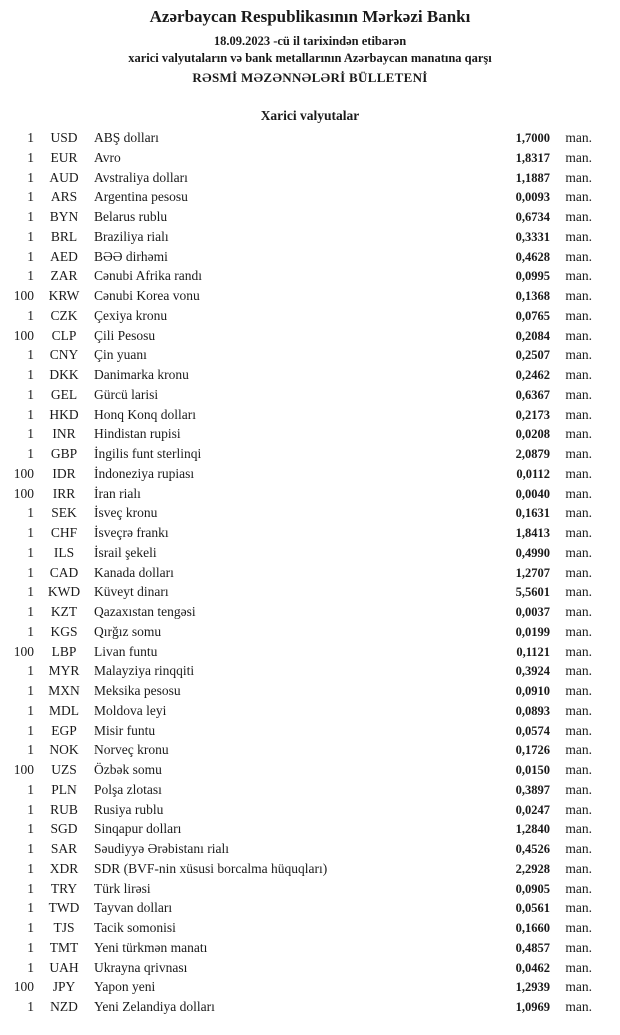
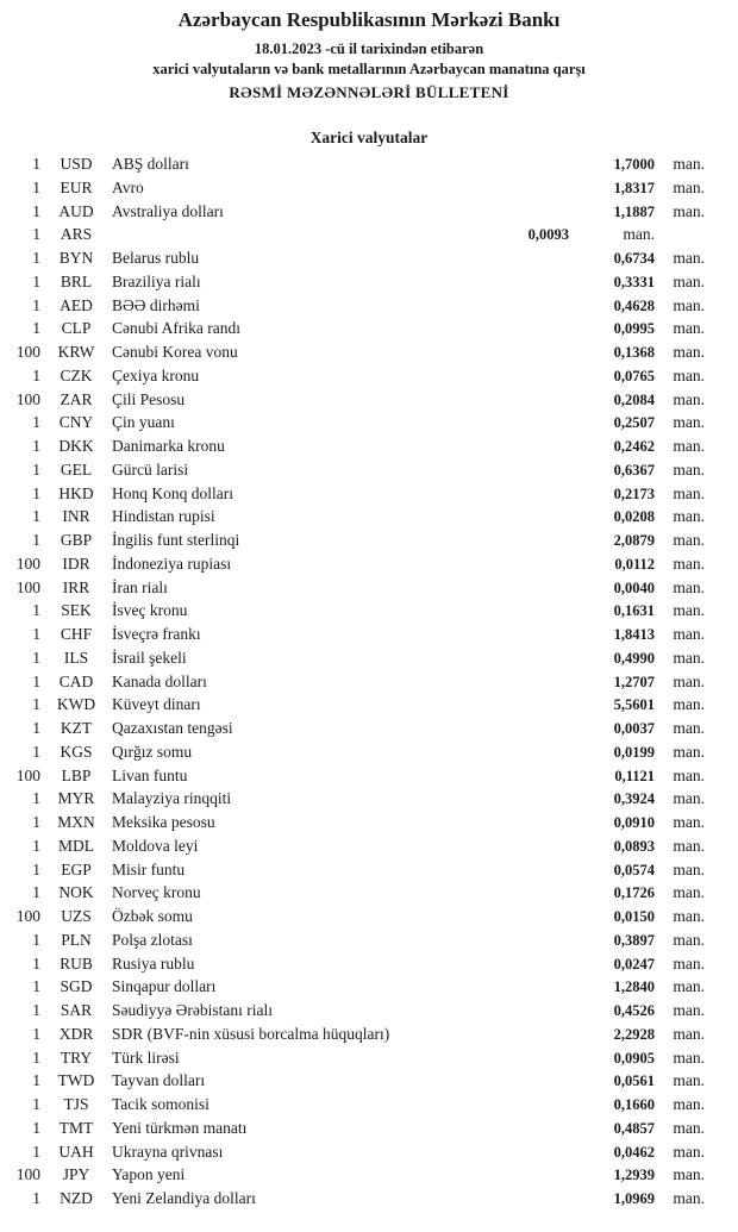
  Azərbaycan Respublikasının Mərkəzi Bankı
- 18.09.2023 -cü il tarixindən etibarən
+ 18.01.2023 -cü il tarixindən etibarən
  xarici valyutaların və bank metallarının Azərbaycan manatına qarşı
  RƏSMİ MƏZƏNNƏLƏRİ BÜLLETENİ
  Xarici valyutalar
  1
  USD
  ABŞ dolları
  1,7000
  man.
  1
  EUR
  Avro
  1,8317
  man.
  1
  AUD
  Avstraliya dolları
  1,1887
  man.
  1
  ARS
- Argentina pesosu
  0,0093
  man.
  1
  BYN
  Belarus rublu
  0,6734
  man.
  1
  BRL
  Braziliya rialı
  0,3331
  man.
  1
  AED
  BƏƏ dirhəmi
  0,4628
  man.
  1
- ZAR
+ CLP
  Cənubi Afrika randı
  0,0995
  man.
  100
  KRW
  Cənubi Korea vonu
  0,1368
  man.
  1
  CZK
  Çexiya kronu
  0,0765
  man.
  100
- CLP
+ ZAR
  Çili Pesosu
  0,2084
  man.
  1
  CNY
  Çin yuanı
  0,2507
  man.
  1
  DKK
  Danimarka kronu
  0,2462
  man.
  1
  GEL
  Gürcü larisi
  0,6367
  man.
  1
  HKD
  Honq Konq dolları
  0,2173
  man.
  1
  INR
  Hindistan rupisi
  0,0208
  man.
  1
  GBP
  İngilis funt sterlinqi
  2,0879
  man.
  100
  IDR
  İndoneziya rupiası
  0,0112
  man.
  100
  IRR
  İran rialı
  0,0040
  man.
  1
  SEK
  İsveç kronu
  0,1631
  man.
  1
  CHF
  İsveçrə frankı
  1,8413
  man.
  1
  ILS
  İsrail şekeli
  0,4990
  man.
  1
  CAD
  Kanada dolları
  1,2707
  man.
  1
  KWD
  Küveyt dinarı
  5,5601
  man.
  1
  KZT
  Qazaxıstan tengəsi
  0,0037
  man.
  1
  KGS
  Qırğız somu
  0,0199
  man.
  100
  LBP
  Livan funtu
  0,1121
  man.
  1
  MYR
  Malayziya rinqqiti
  0,3924
  man.
  1
  MXN
  Meksika pesosu
  0,0910
  man.
  1
  MDL
  Moldova leyi
  0,0893
  man.
  1
  EGP
  Misir funtu
  0,0574
  man.
  1
  NOK
  Norveç kronu
  0,1726
  man.
  100
  UZS
  Özbək somu
  0,0150
  man.
  1
  PLN
  Polşa zlotası
  0,3897
  man.
  1
  RUB
  Rusiya rublu
  0,0247
  man.
  1
  SGD
  Sinqapur dolları
  1,2840
  man.
  1
  SAR
  Səudiyyə Ərəbistanı rialı
  0,4526
  man.
  1
  XDR
  SDR (BVF-nin xüsusi borcalma hüquqları)
  2,2928
  man.
  1
  TRY
  Türk lirəsi
  0,0905
  man.
  1
  TWD
  Tayvan dolları
  0,0561
  man.
  1
  TJS
  Tacik somonisi
  0,1660
  man.
  1
  TMT
  Yeni türkmən manatı
  0,4857
  man.
  1
  UAH
  Ukrayna qrivnası
  0,0462
  man.
  100
  JPY
  Yapon yeni
  1,2939
  man.
  1
  NZD
  Yeni Zelandiya dolları
  1,0969
  man.
